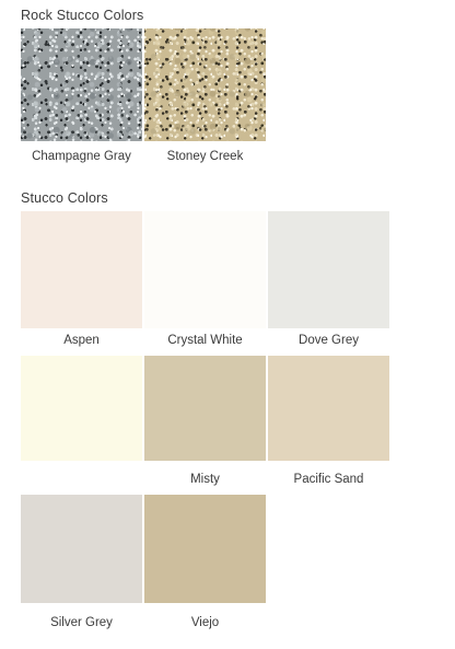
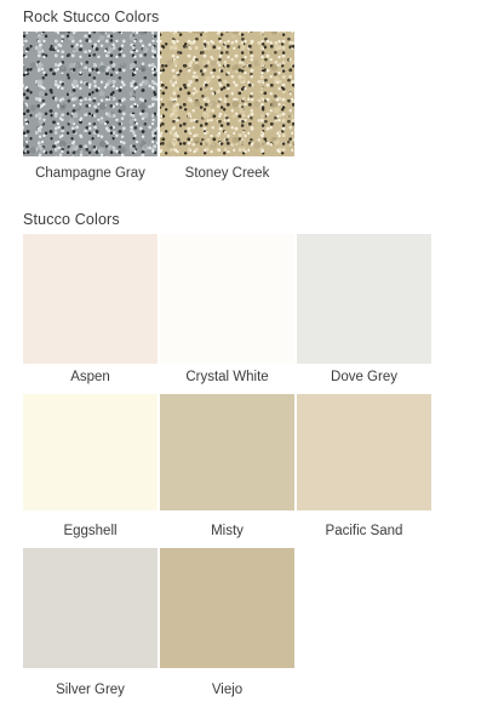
  Rock Stucco Colors
  Champagne Gray
  Stoney Creek
  Stucco Colors
  Aspen
  Crystal White
  Dove Grey
+ Eggshell
  Misty
  Pacific Sand
  Silver Grey
  Viejo
